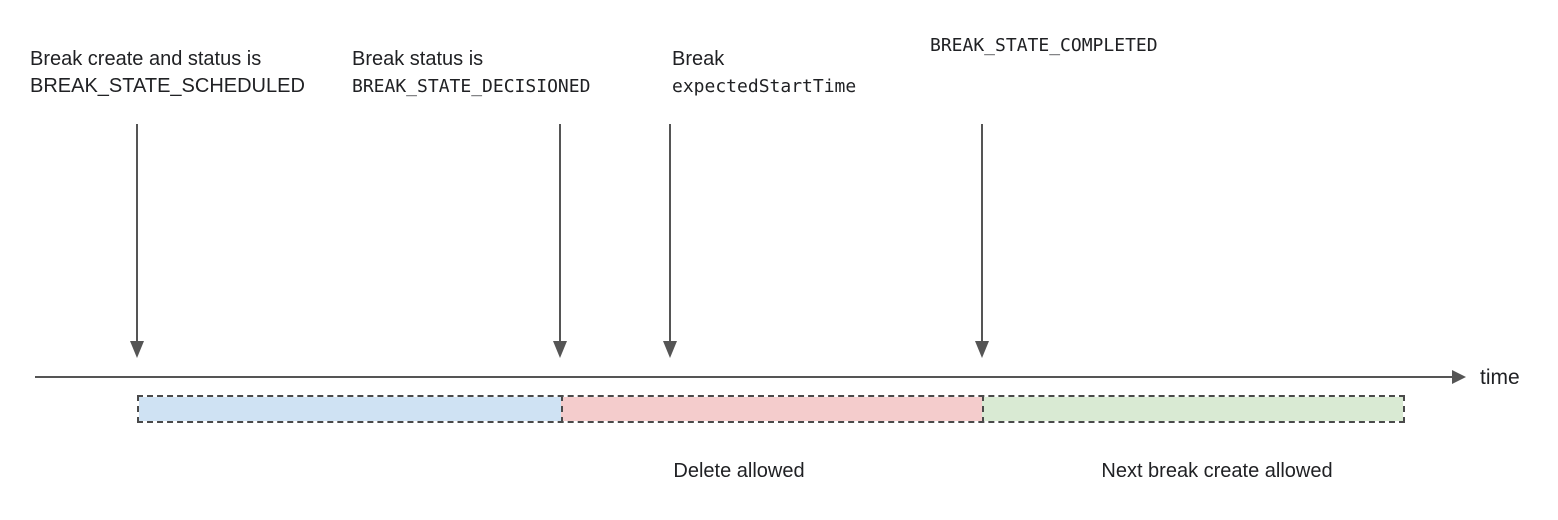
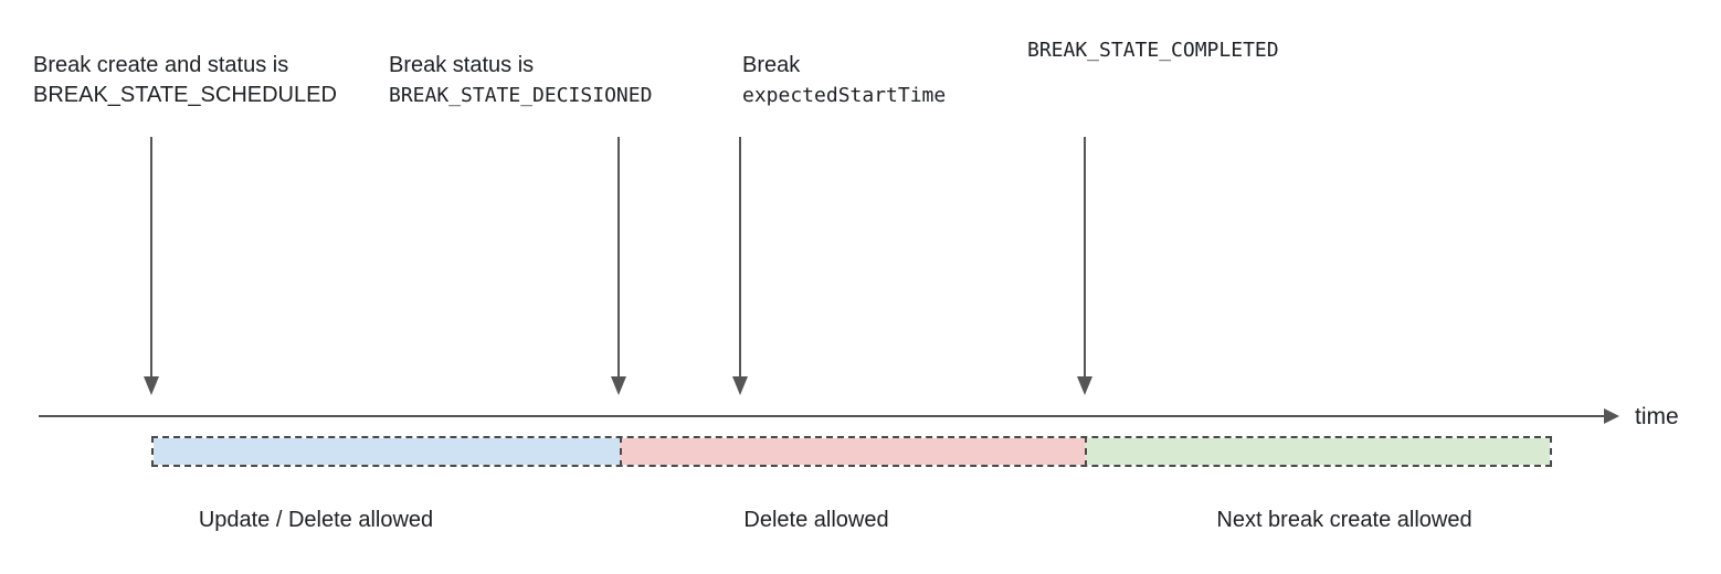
  Break create and status is
  BREAK_STATE_SCHEDULED
  Break status is
  BREAK_STATE_DECISIONED
  Break
  expectedStartTime
  BREAK_STATE_COMPLETED
  time
+ Update / Delete allowed
  Delete allowed
  Next break create allowed
